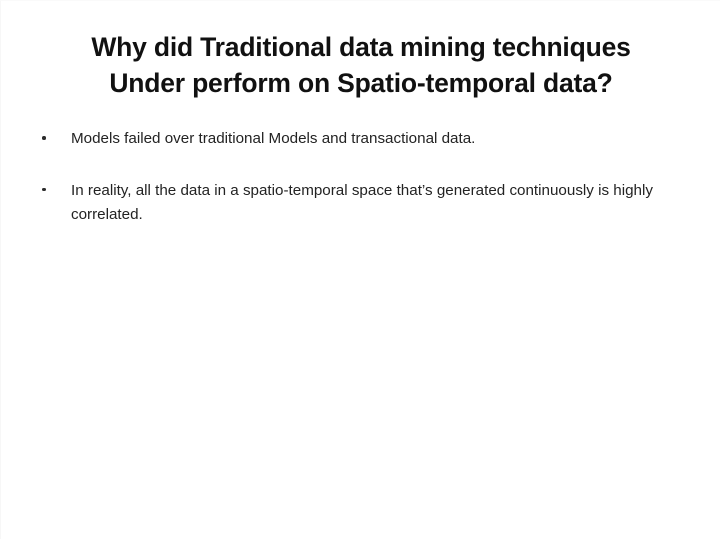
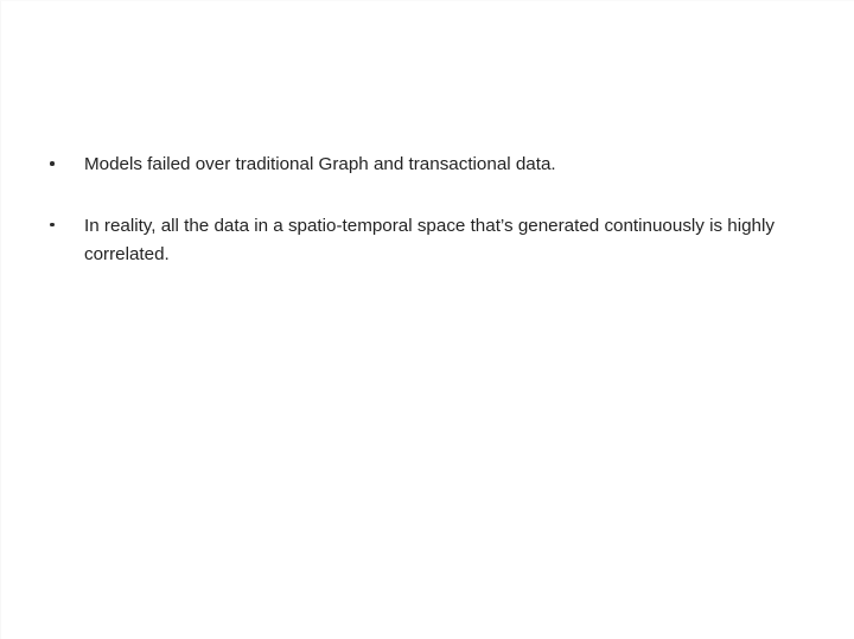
- Why did Traditional data mining techniques
- Under perform on Spatio-temporal data?
- Models failed over traditional Models and transactional data.
+ Models failed over traditional Graph and transactional data.
  In reality, all the data in a spatio-temporal space that’s generated continuously is highly correlated.
